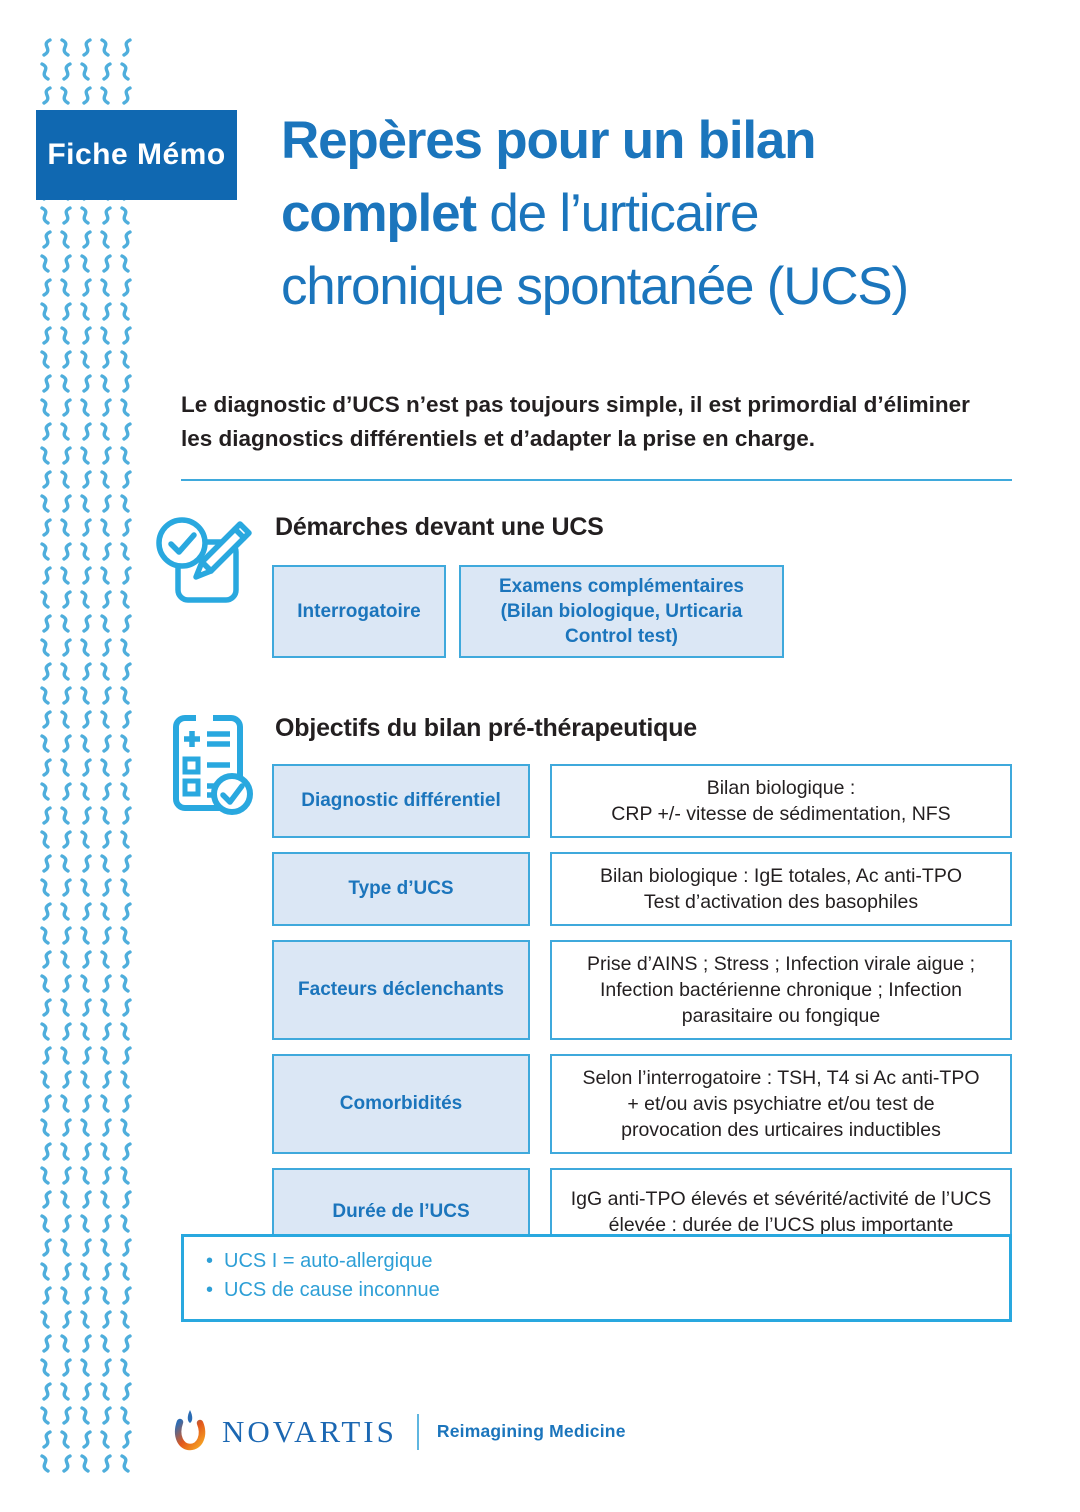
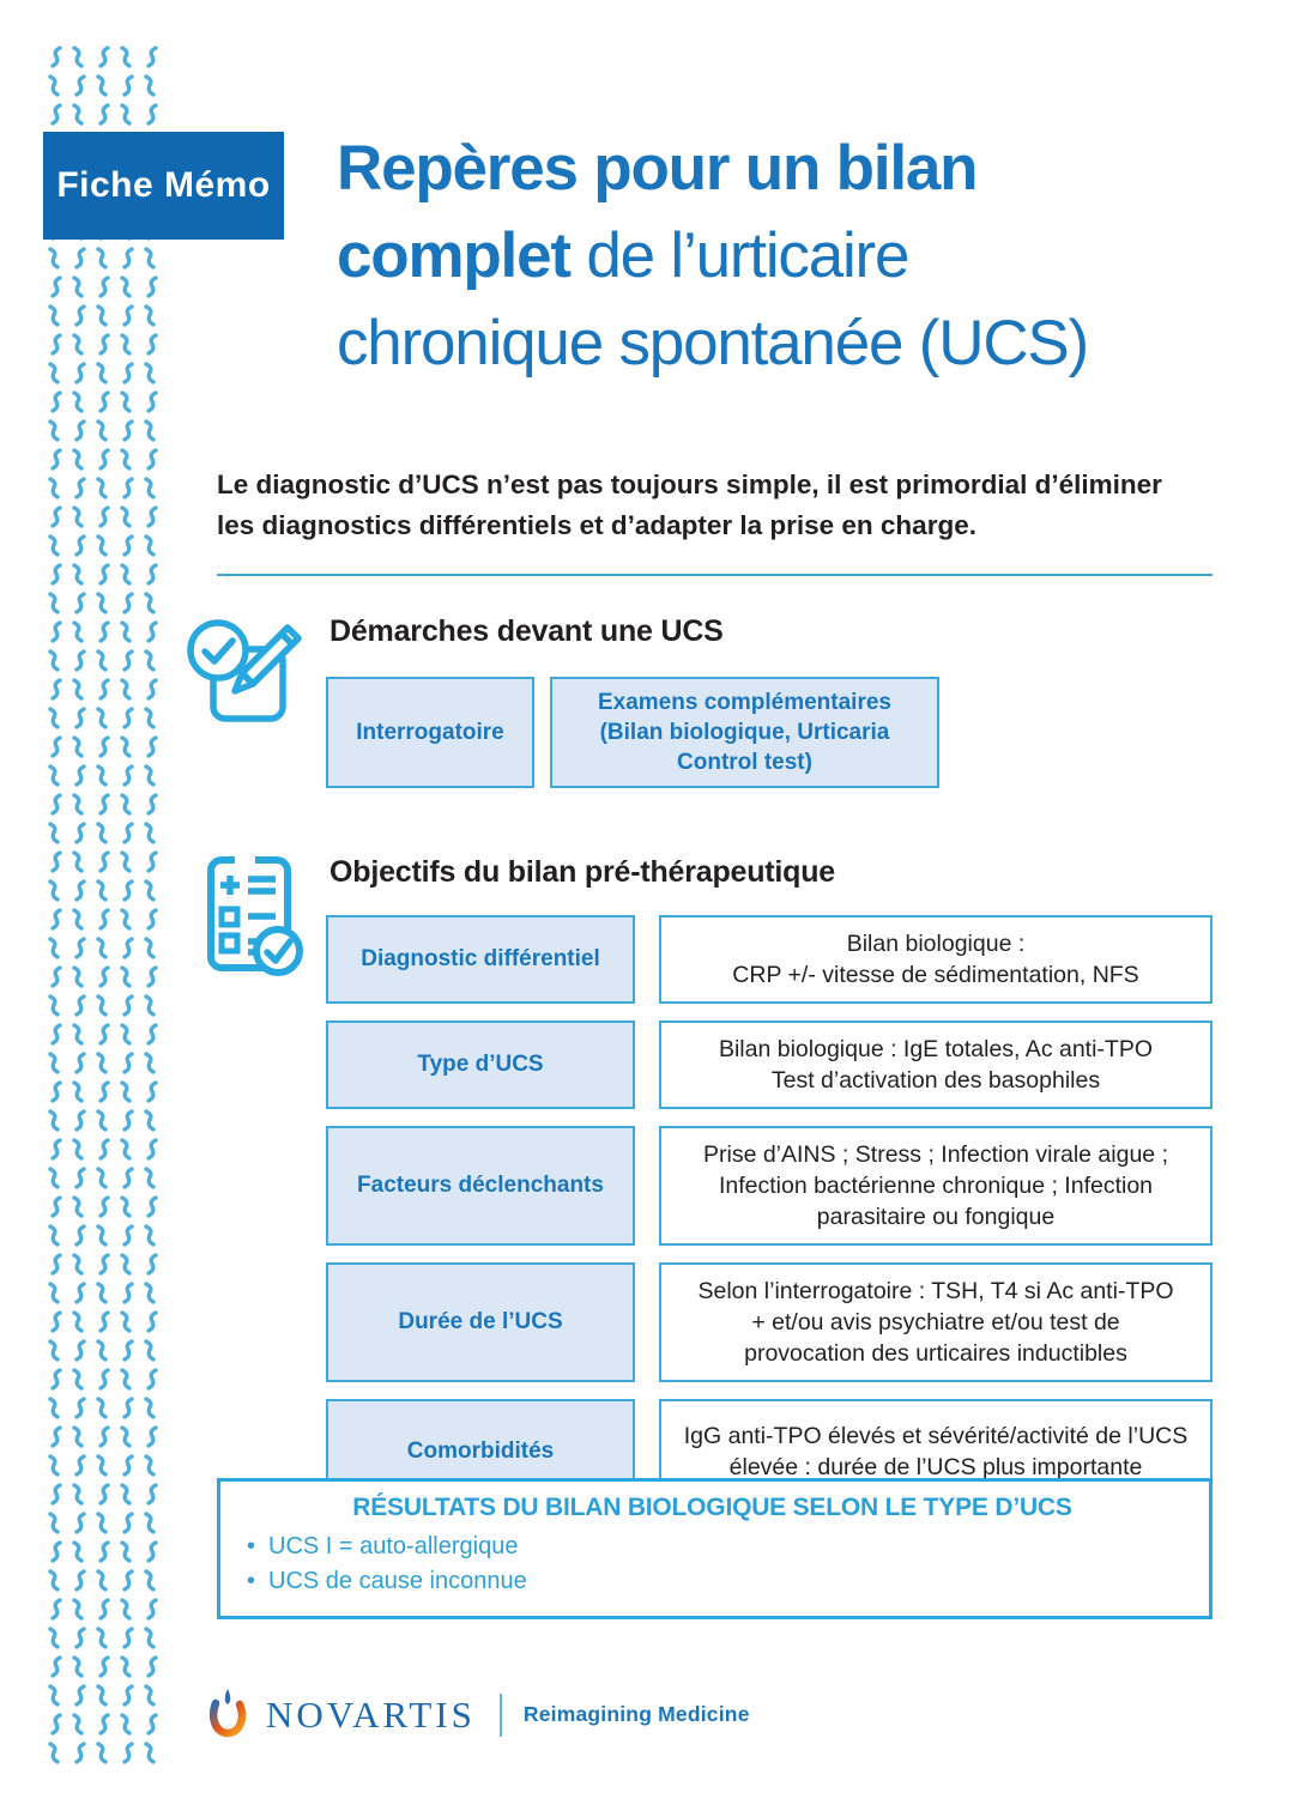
  Fiche Mémo
  Repères pour un bilan
  complet de l’urticaire
  chronique spontanée (UCS)
  Le diagnostic d’UCS n’est pas toujours simple, il est primordial d’éliminer
  les diagnostics différentiels et d’adapter la prise en charge.
  Démarches devant une UCS
  Interrogatoire
  Examens complémentaires
  (Bilan biologique, Urticaria
  Control test)
  Objectifs du bilan pré-thérapeutique
  Diagnostic différentiel
  Bilan biologique :
  CRP +/- vitesse de sédimentation, NFS
  Type d’UCS
  Bilan biologique : IgE totales, Ac anti-TPO
  Test d’activation des basophiles
  Facteurs déclenchants
  Prise d’AINS ; Stress ; Infection virale aigue ;
  Infection bactérienne chronique ; Infection
  parasitaire ou fongique
- Comorbidités
+ Durée de l’UCS
  Selon l’interrogatoire : TSH, T4 si Ac anti-TPO
  + et/ou avis psychiatre et/ou test de
  provocation des urticaires inductibles
- Durée de l’UCS
+ Comorbidités
  IgG anti-TPO élevés et sévérité/activité de l’UCS
  élevée : durée de l’UCS plus importante
+ RÉSULTATS DU BILAN BIOLOGIQUE SELON LE TYPE D’UCS
  UCS I = auto-allergique
  UCS de cause inconnue
  NOVARTIS
  Reimagining Medicine
